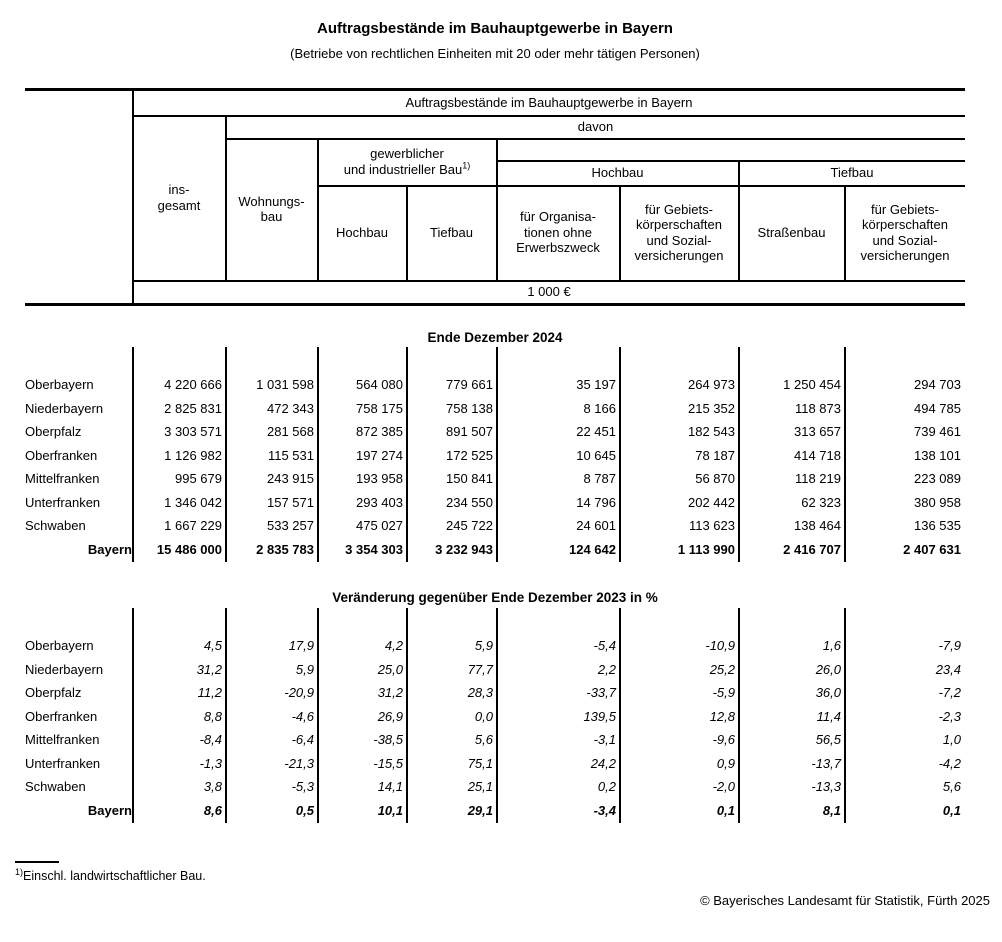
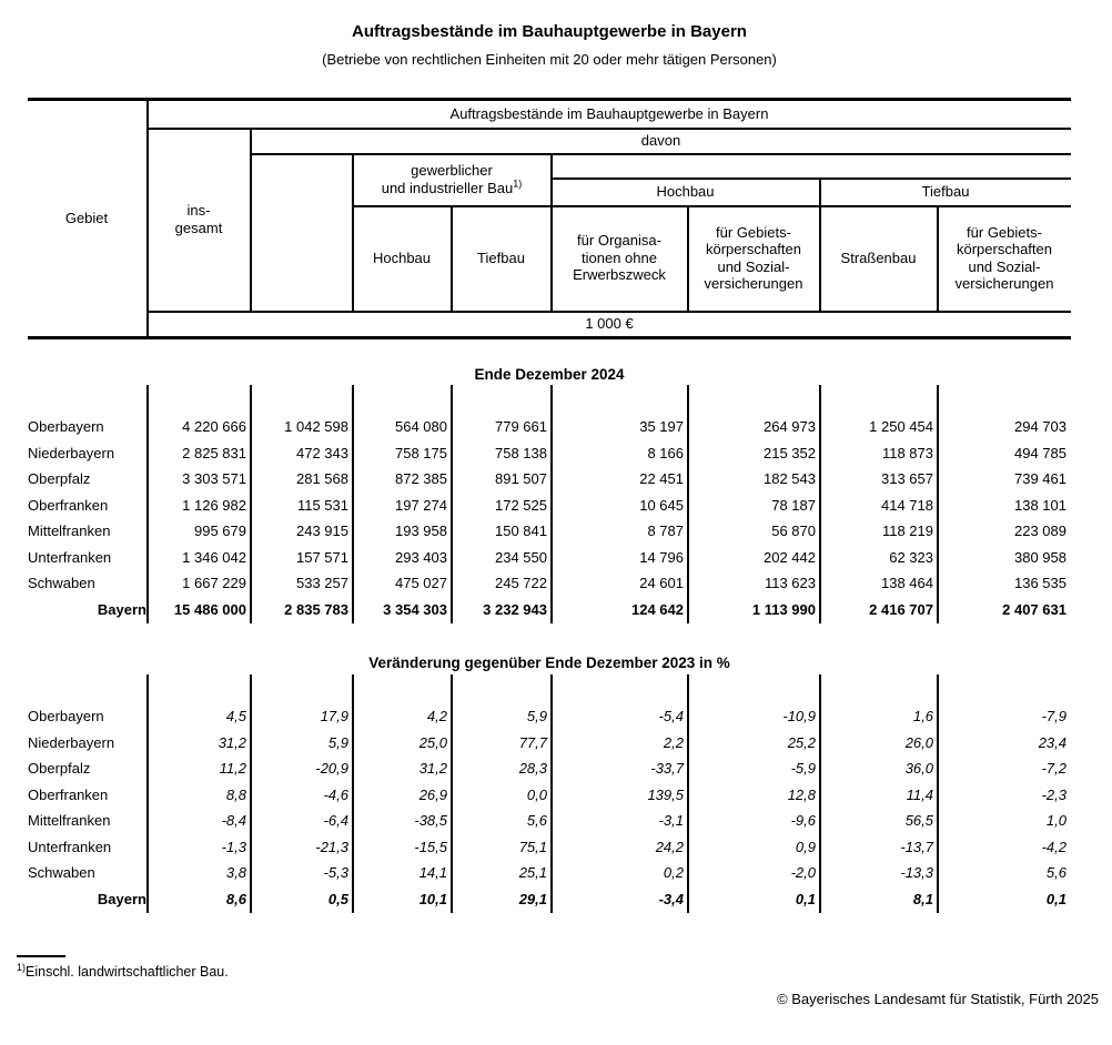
  Auftragsbestände im Bauhauptgewerbe in Bayern
  (Betriebe von rechtlichen Einheiten mit 20 oder mehr tätigen Personen)
+ Gebiet
  Auftragsbestände im Bauhauptgewerbe in Bayern
  ins-
  gesamt
  davon
- Wohnungs-
- bau
  gewerblicher
  und industrieller Bau1)
  Hochbau
  Tiefbau
  Hochbau
  Tiefbau
  für Organisa-
  tionen ohne
  Erwerbszweck
  für Gebiets-
  körperschaften
  und Sozial-
  versicherungen
  Straßenbau
  für Gebiets-
  körperschaften
  und Sozial-
  versicherungen
  1 000 €
  Ende Dezember 2024
  Oberbayern
  4 220 666
- 1 031 598
+ 1 042 598
  564 080
  779 661
  35 197
  264 973
  1 250 454
  294 703
  Niederbayern
  2 825 831
  472 343
  758 175
  758 138
  8 166
  215 352
  118 873
  494 785
  Oberpfalz
  3 303 571
  281 568
  872 385
  891 507
  22 451
  182 543
  313 657
  739 461
  Oberfranken
  1 126 982
  115 531
  197 274
  172 525
  10 645
  78 187
  414 718
  138 101
  Mittelfranken
  995 679
  243 915
  193 958
  150 841
  8 787
  56 870
  118 219
  223 089
  Unterfranken
  1 346 042
  157 571
  293 403
  234 550
  14 796
  202 442
  62 323
  380 958
  Schwaben
  1 667 229
  533 257
  475 027
  245 722
  24 601
  113 623
  138 464
  136 535
  Bayern
  15 486 000
  2 835 783
  3 354 303
  3 232 943
  124 642
  1 113 990
  2 416 707
  2 407 631
  Veränderung gegenüber Ende Dezember 2023 in %
  Oberbayern
  4,5
  17,9
  4,2
  5,9
  -5,4
  -10,9
  1,6
  -7,9
  Niederbayern
  31,2
  5,9
  25,0
  77,7
  2,2
  25,2
  26,0
  23,4
  Oberpfalz
  11,2
  -20,9
  31,2
  28,3
  -33,7
  -5,9
  36,0
  -7,2
  Oberfranken
  8,8
  -4,6
  26,9
  0,0
  139,5
  12,8
  11,4
  -2,3
  Mittelfranken
  -8,4
  -6,4
  -38,5
  5,6
  -3,1
  -9,6
  56,5
  1,0
  Unterfranken
  -1,3
  -21,3
  -15,5
  75,1
  24,2
  0,9
  -13,7
  -4,2
  Schwaben
  3,8
  -5,3
  14,1
  25,1
  0,2
  -2,0
  -13,3
  5,6
  Bayern
  8,6
  0,5
  10,1
  29,1
  -3,4
  0,1
  8,1
  0,1
  1)Einschl. landwirtschaftlicher Bau.
  © Bayerisches Landesamt für Statistik, Fürth 2025
